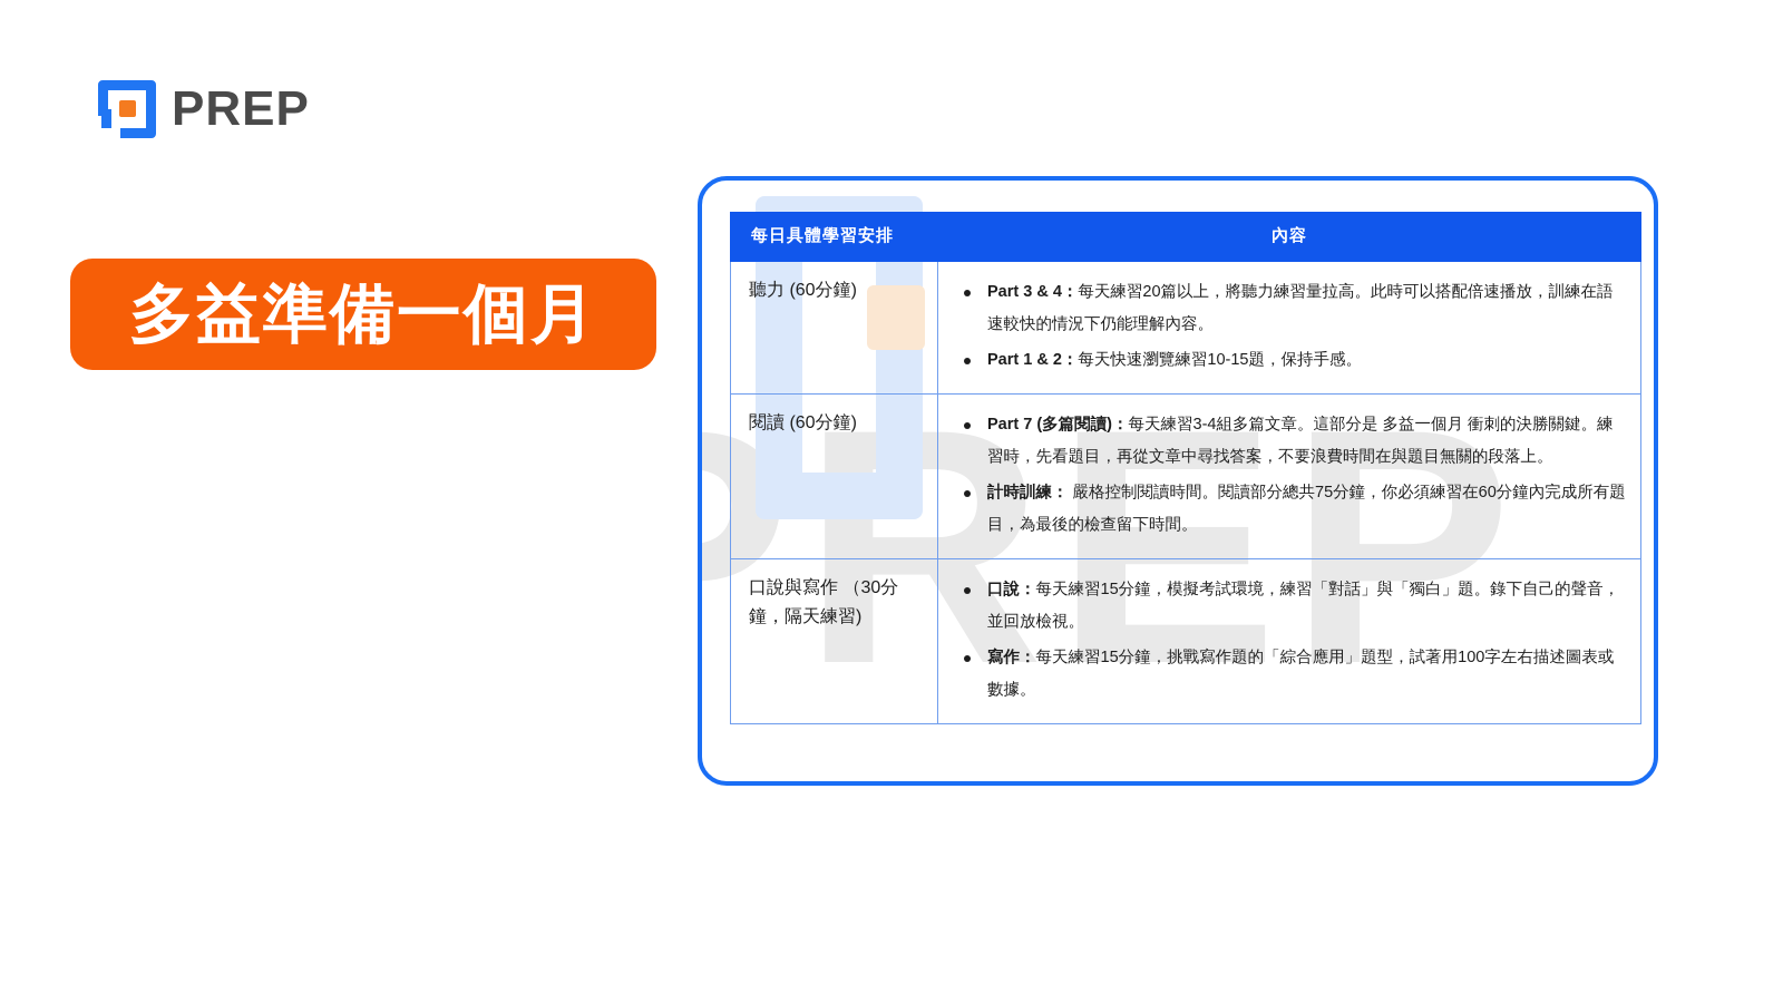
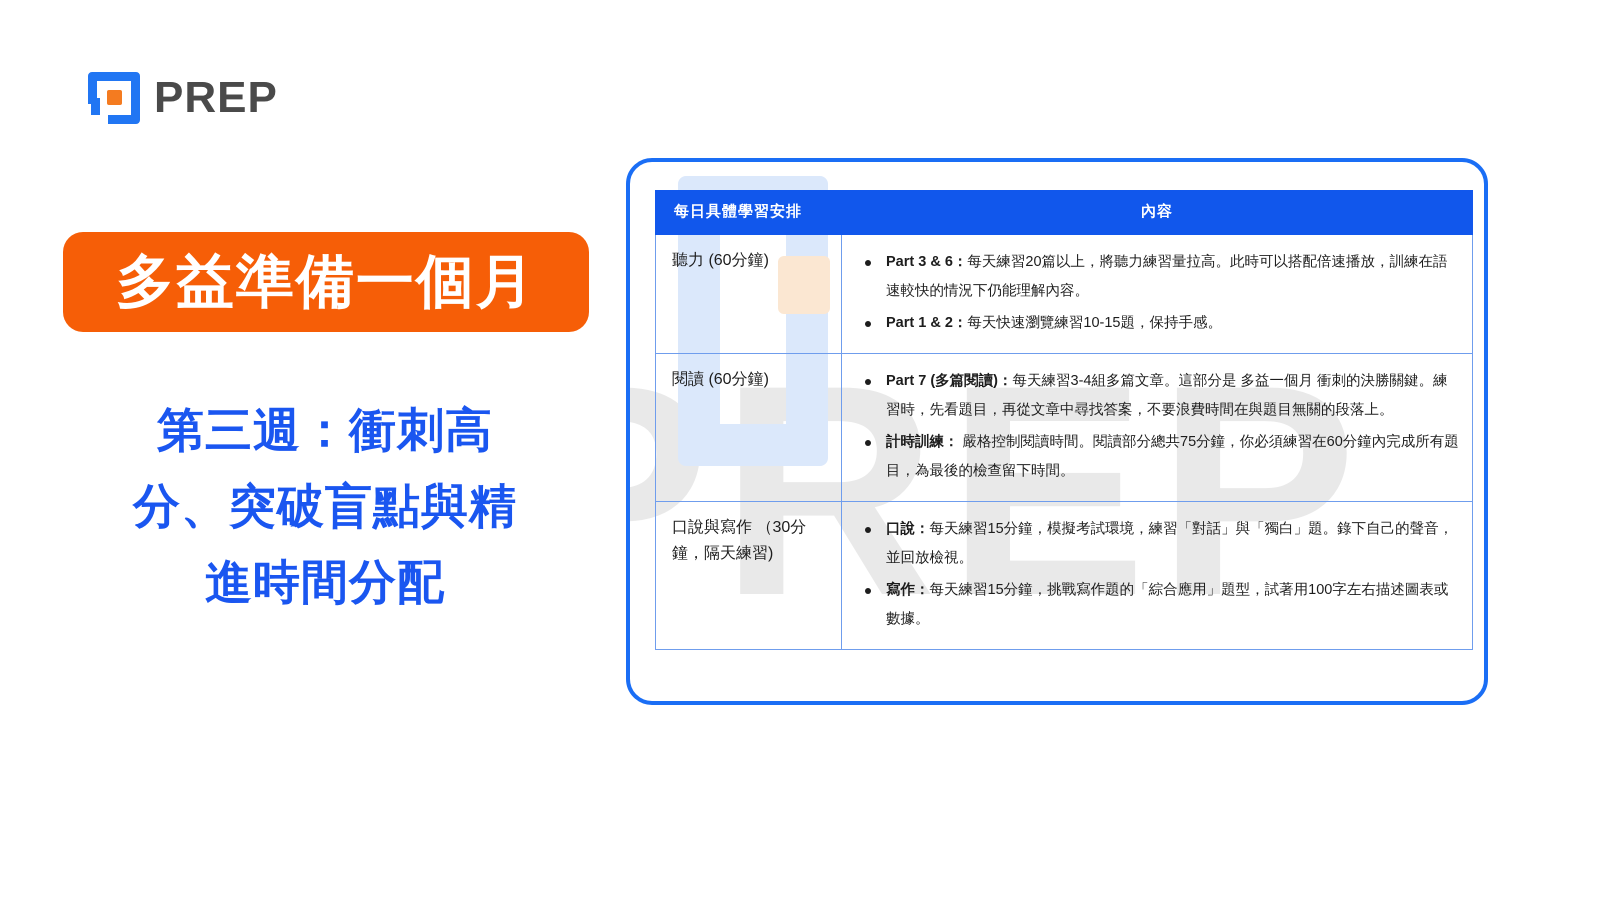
  PREP
  多益準備一個月
+ 第三週：衝刺高分、突破盲點與精進時間分配
  REP
  每日具體學習安排	內容
- 聽力 (60分鐘)	Part 3 & 4：每天練習20篇以上，將聽力練習量拉高。此時可以搭配倍速播放，訓練在語速較快的情況下仍能理解內容。 Part 1 & 2：每天快速瀏覽練習10-15題，保持手感。
+ 聽力 (60分鐘)	Part 3 & 6：每天練習20篇以上，將聽力練習量拉高。此時可以搭配倍速播放，訓練在語速較快的情況下仍能理解內容。 Part 1 & 2：每天快速瀏覽練習10-15題，保持手感。
  閱讀 (60分鐘)	Part 7 (多篇閱讀)：每天練習3-4組多篇文章。這部分是 多益一個月 衝刺的決勝關鍵。練習時，先看題目，再從文章中尋找答案，不要浪費時間在與題目無關的段落上。 計時訓練： 嚴格控制閱讀時間。閱讀部分總共75分鐘，你必須練習在60分鐘內完成所有題目，為最後的檢查留下時間。
  口說與寫作 （30分鐘，隔天練習)	口說：每天練習15分鐘，模擬考試環境，練習「對話」與「獨白」題。錄下自己的聲音，並回放檢視。 寫作：每天練習15分鐘，挑戰寫作題的「綜合應用」題型，試著用100字左右描述圖表或數據。
